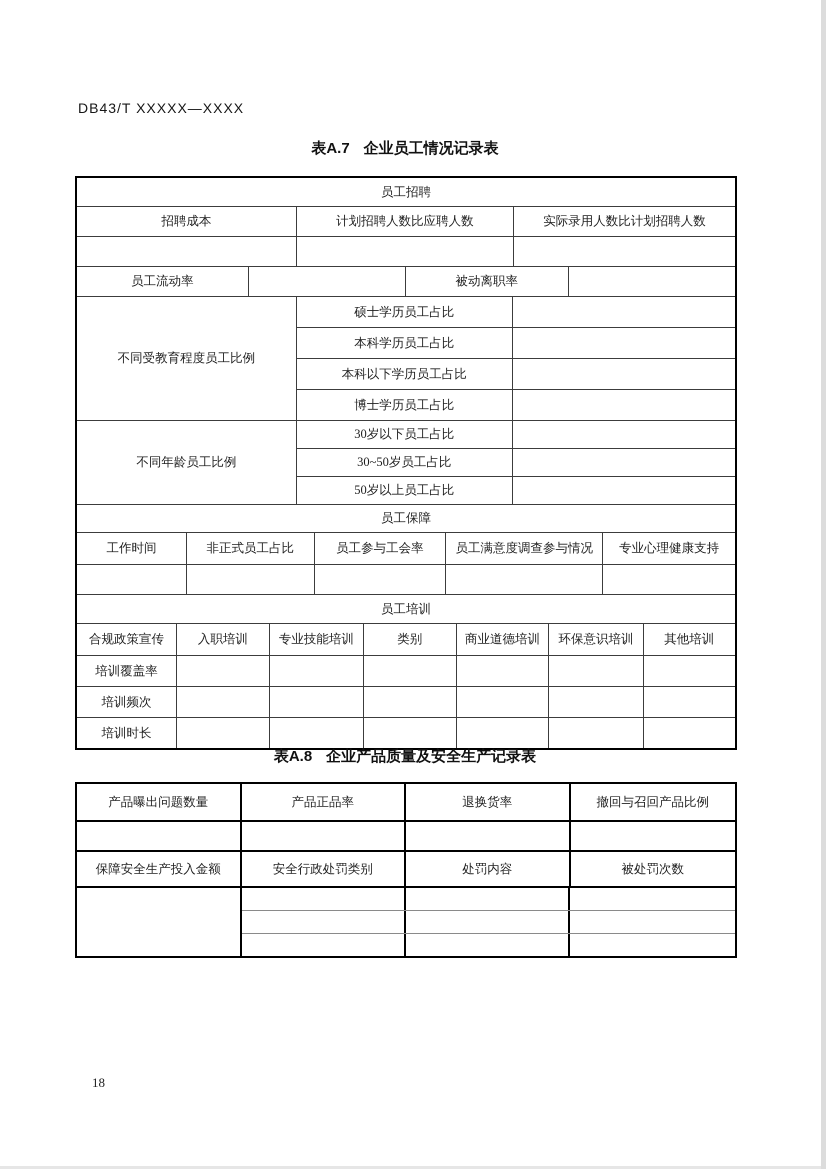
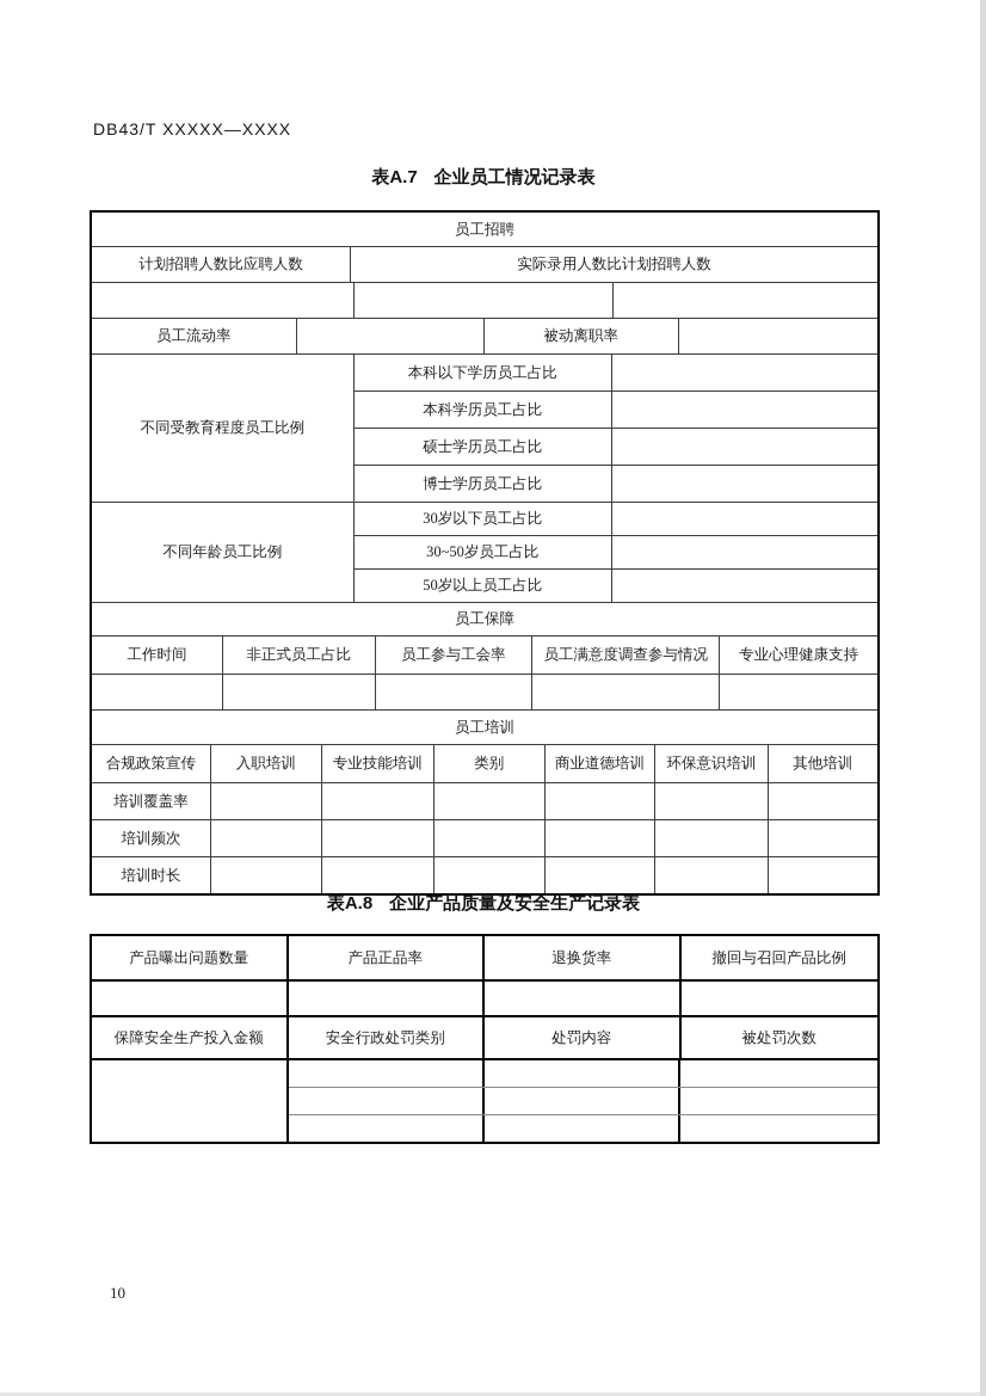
  DB43/T XXXXX—XXXX
  表A.7
  企业员工情况记录表
  员工招聘
- 招聘成本
  计划招聘人数比应聘人数
  实际录用人数比计划招聘人数
  员工流动率
  被动离职率
  不同受教育程度员工比例
- 硕士学历员工占比
+ 本科以下学历员工占比
  本科学历员工占比
- 本科以下学历员工占比
+ 硕士学历员工占比
  博士学历员工占比
  不同年龄员工比例
  30岁以下员工占比
  30~50岁员工占比
  50岁以上员工占比
  员工保障
  工作时间
  非正式员工占比
  员工参与工会率
  员工满意度调查参与情况
  专业心理健康支持
  员工培训
  合规政策宣传
  入职培训
  专业技能培训
  类别
  商业道德培训
  环保意识培训
  其他培训
  培训覆盖率
  培训频次
  培训时长
  表A.8
  企业产品质量及安全生产记录表
  产品曝出问题数量
  产品正品率
  退换货率
  撤回与召回产品比例
  保障安全生产投入金额
  安全行政处罚类别
  处罚内容
  被处罚次数
- 18
+ 10
